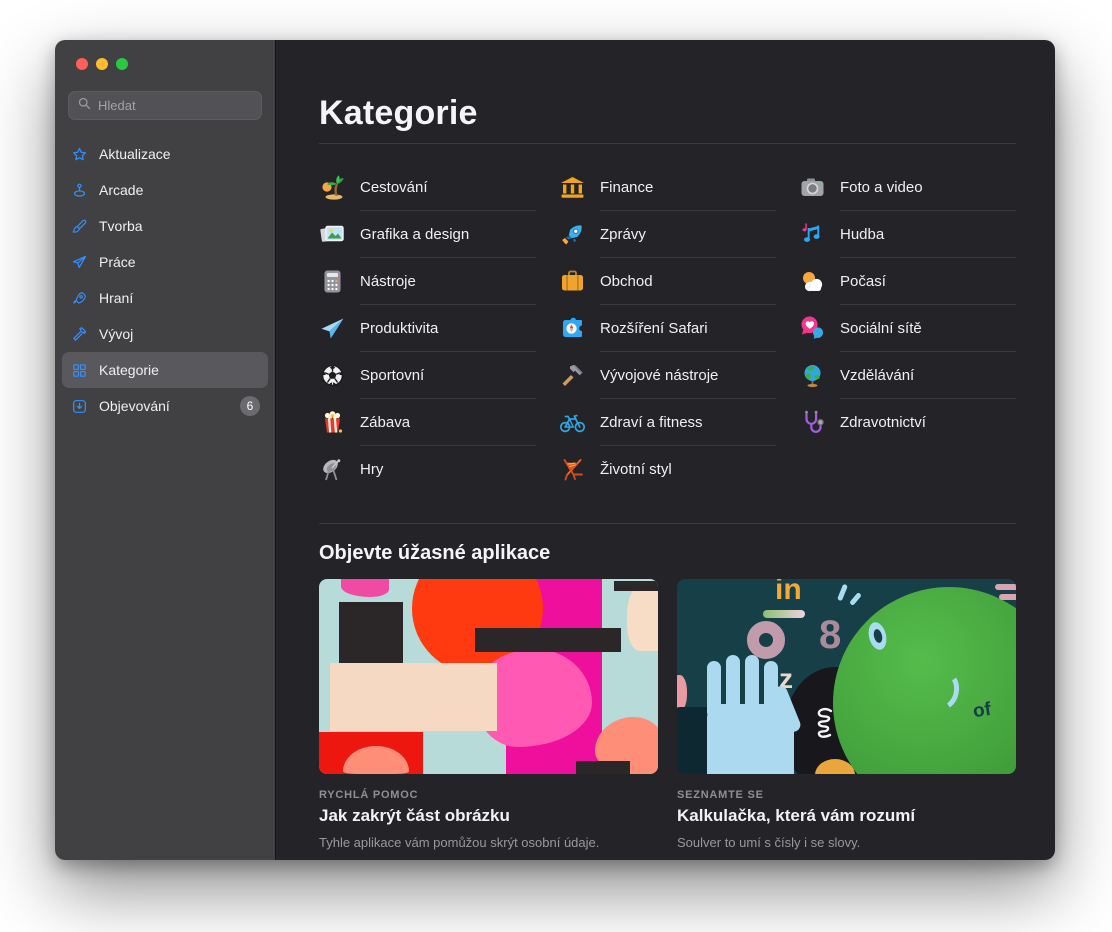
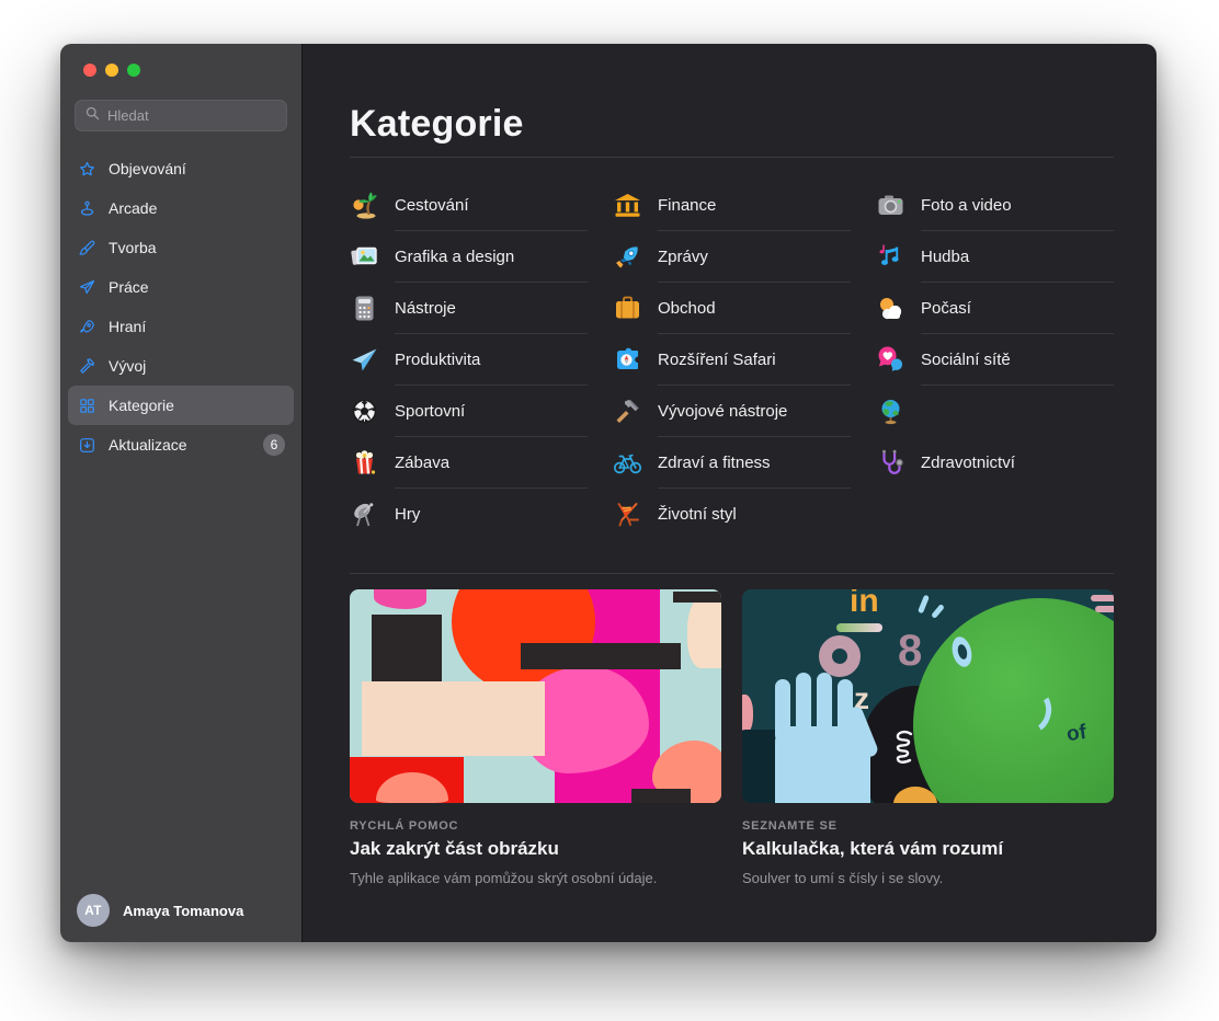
  Hledat
- Aktualizace
+ Objevování
  Arcade
  Tvorba
  Práce
  Hraní
  Vývoj
  Kategorie
- Objevování
+ Aktualizace
  6
+ AT
+ Amaya Tomanova
  Kategorie
  Cestování
  Finance
  Foto a video
  Grafika a design
  Zprávy
  Hudba
  Nástroje
  Obchod
  Počasí
  Produktivita
  Rozšíření Safari
  Sociální sítě
  Sportovní
  Vývojové nástroje
- Vzdělávání
  Zábava
  Zdraví a fitness
  Zdravotnictví
  Hry
  Životní styl
- Objevte úžasné aplikace
  RYCHLÁ POMOC
  Jak zakrýt část obrázku
  Tyhle aplikace vám pomůžou skrýt osobní údaje.
  8
  in
  z
  SEZNAMTE SE
  Kalkulačka, která vám rozumí
  Soulver to umí s čísly i se slovy.
